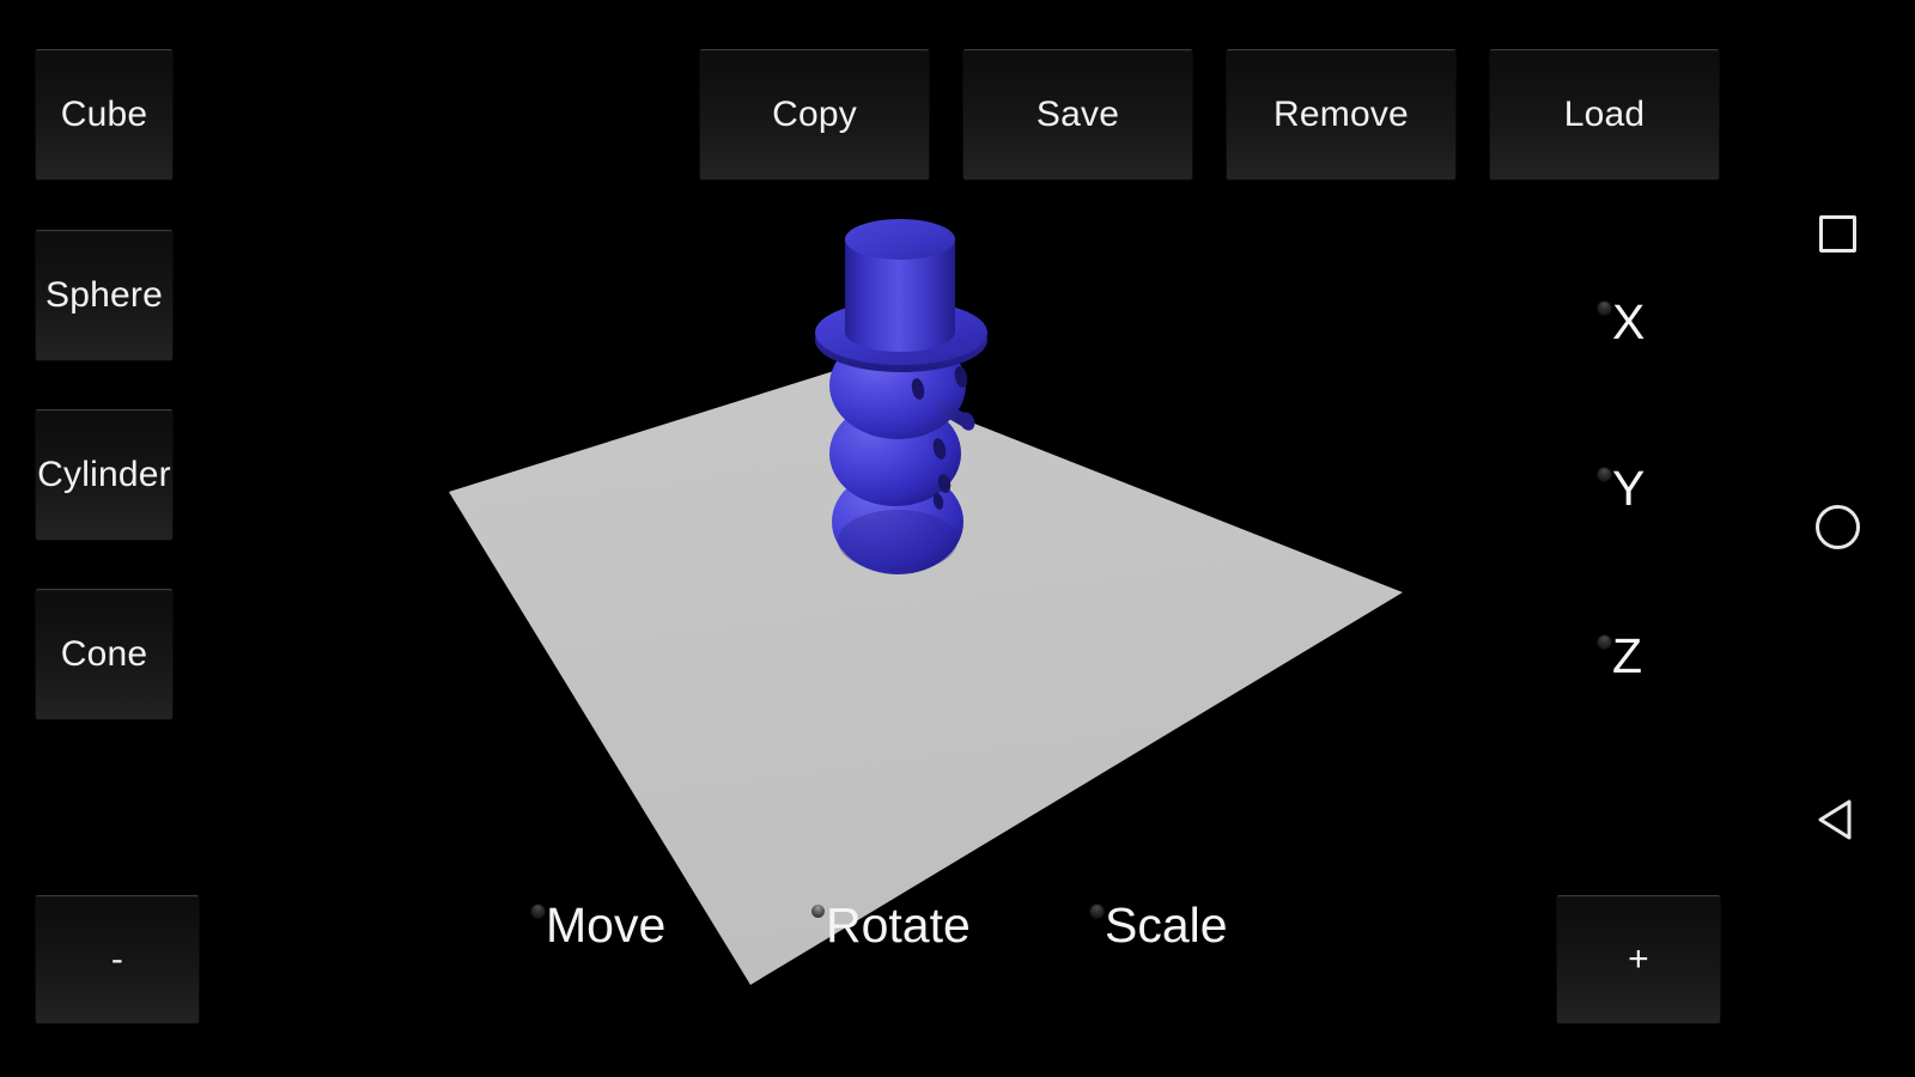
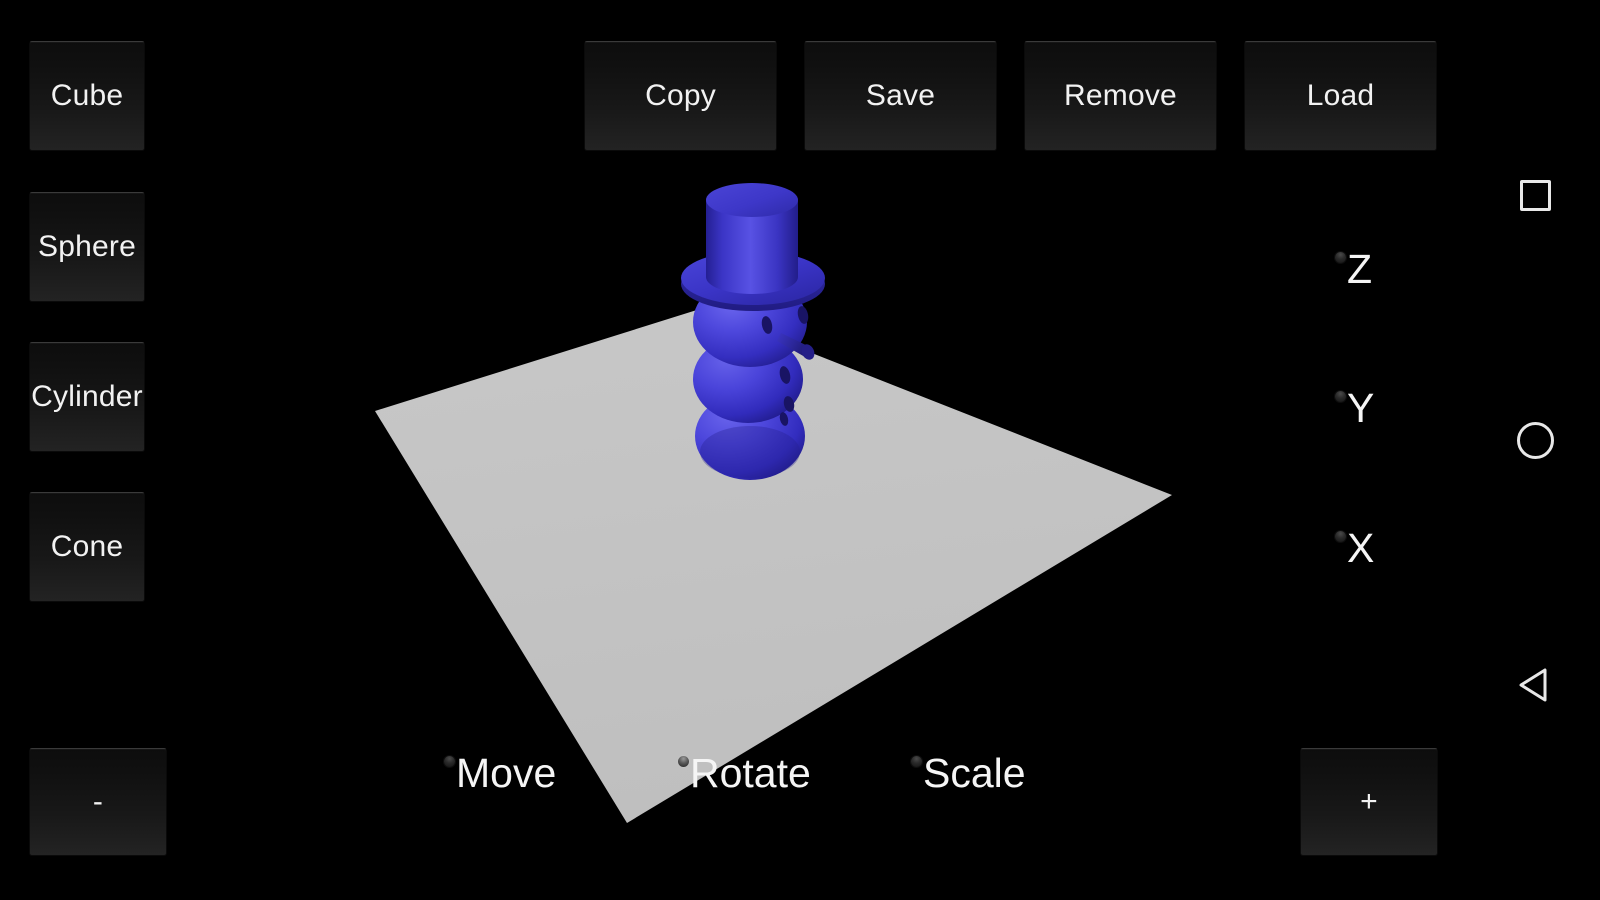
  Cube
  Sphere
  Cylinder
  Cone
  Copy
  Save
  Remove
  Load
- X
+ Z
  Y
- Z
+ X
  Move
  Rotate
  Scale
  -
  +
